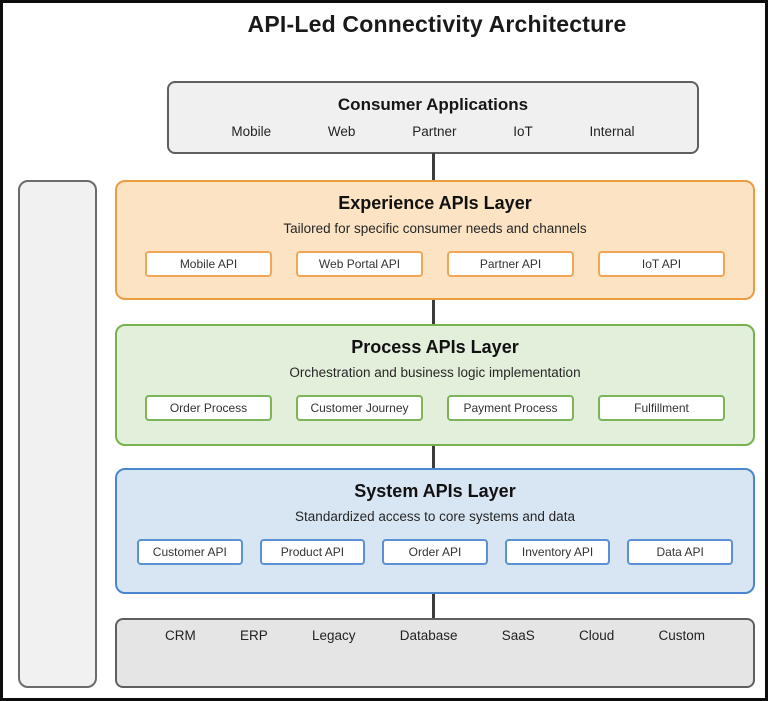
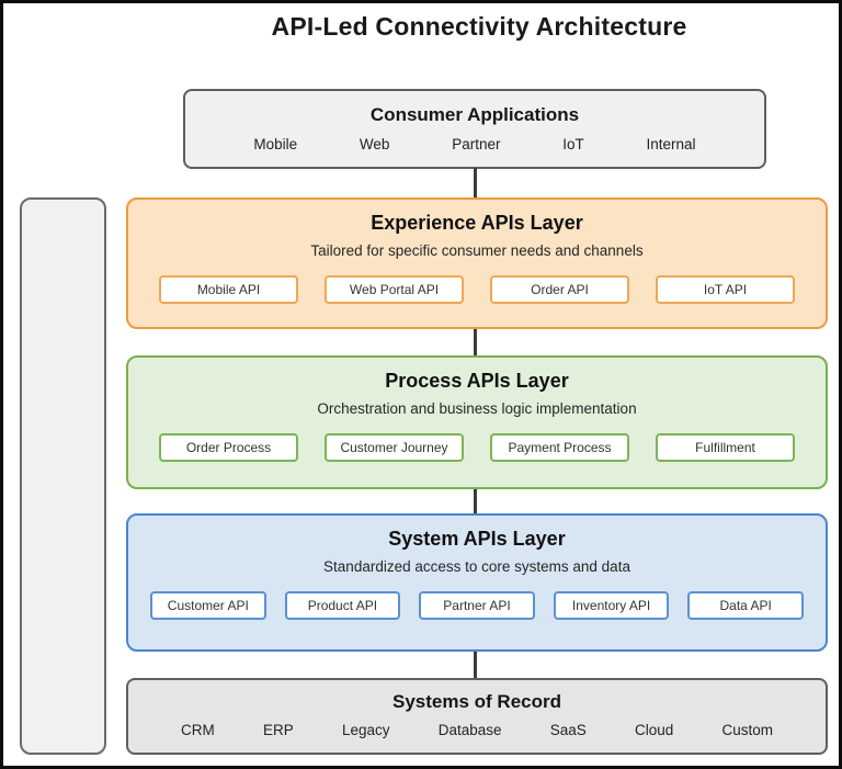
  API-Led Connectivity Architecture
  Consumer Applications
  Mobile
  Web
  Partner
  IoT
  Internal
  Experience APIs Layer
  Tailored for specific consumer needs and channels
  Mobile API
  Web Portal API
- Partner API
+ Order API
  IoT API
  Process APIs Layer
  Orchestration and business logic implementation
  Order Process
  Customer Journey
  Payment Process
  Fulfillment
  System APIs Layer
  Standardized access to core systems and data
  Customer API
  Product API
- Order API
+ Partner API
  Inventory API
  Data API
+ Systems of Record
  CRM
  ERP
  Legacy
  Database
  SaaS
  Cloud
  Custom
